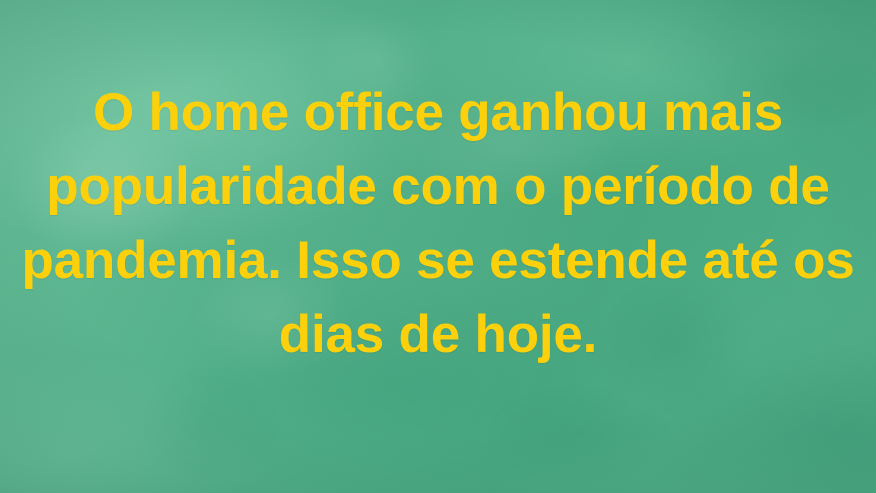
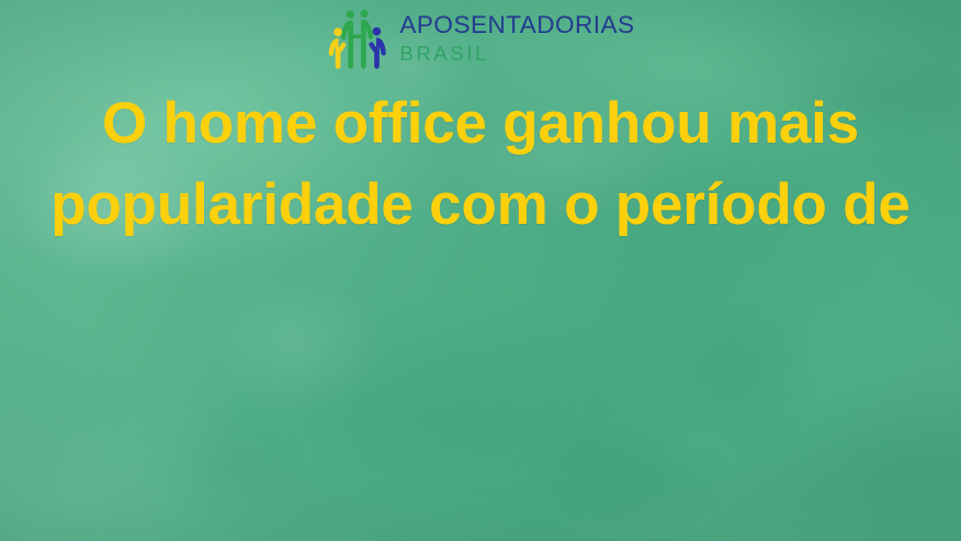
+ APOSENTADORIAS
+ BRASIL
  O home office ganhou mais
  popularidade com o período de
- pandemia. Isso se estende até os
- dias de hoje.
